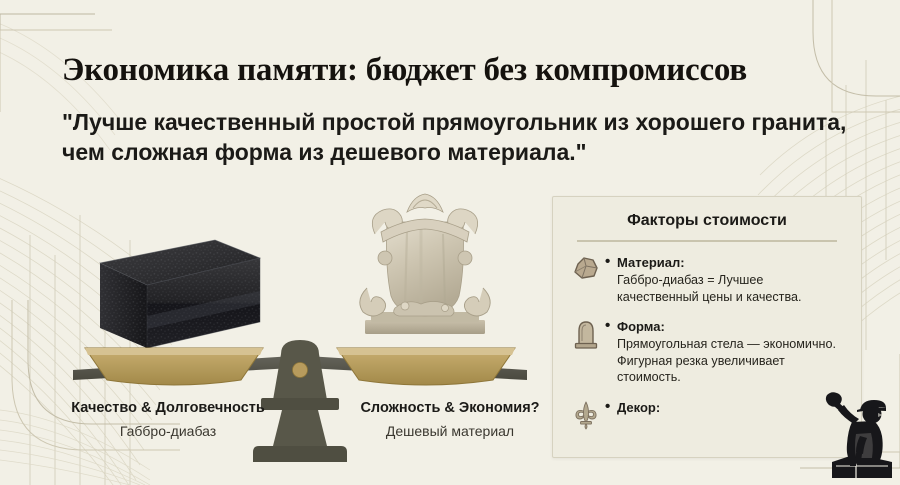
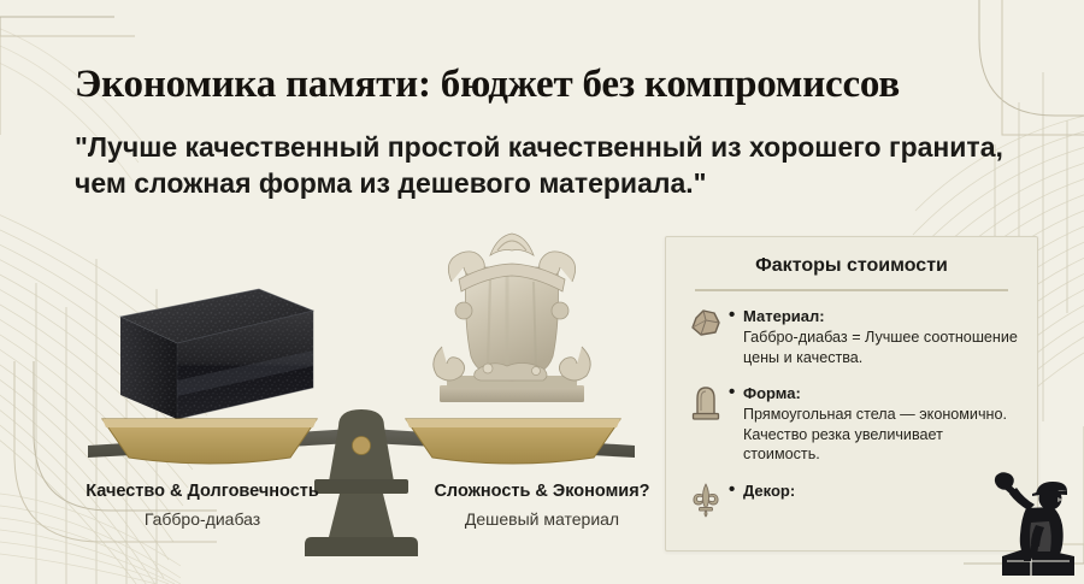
  Экономика памяти: бюджет без компромиссов
- "Лучше качественный простой прямоугольник из хорошего гранита, чем сложная форма из дешевого материала."
+ "Лучше качественный простой качественный из хорошего гранита, чем сложная форма из дешевого материала."
  Качество & Долговечность
  Габбро-диабаз
  Сложность & Экономия?
  Дешевый материал
  Факторы стоимости
  Материал:
- Габбро-диабаз = Лучшее качественный цены и качества.
+ Габбро-диабаз = Лучшее соотношение цены и качества.
  Форма:
- Прямоугольная стела — экономично. Фигурная резка увеличивает стоимость.
+ Прямоугольная стела — экономично. Качество резка увеличивает стоимость.
  Декор:
